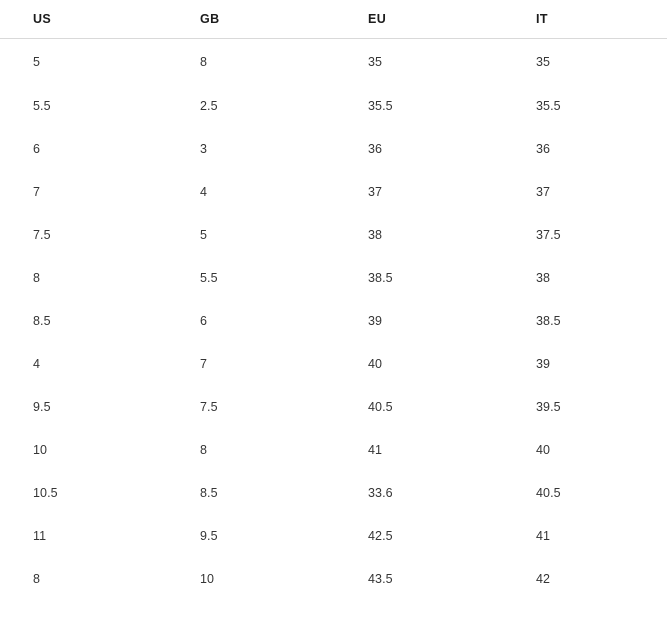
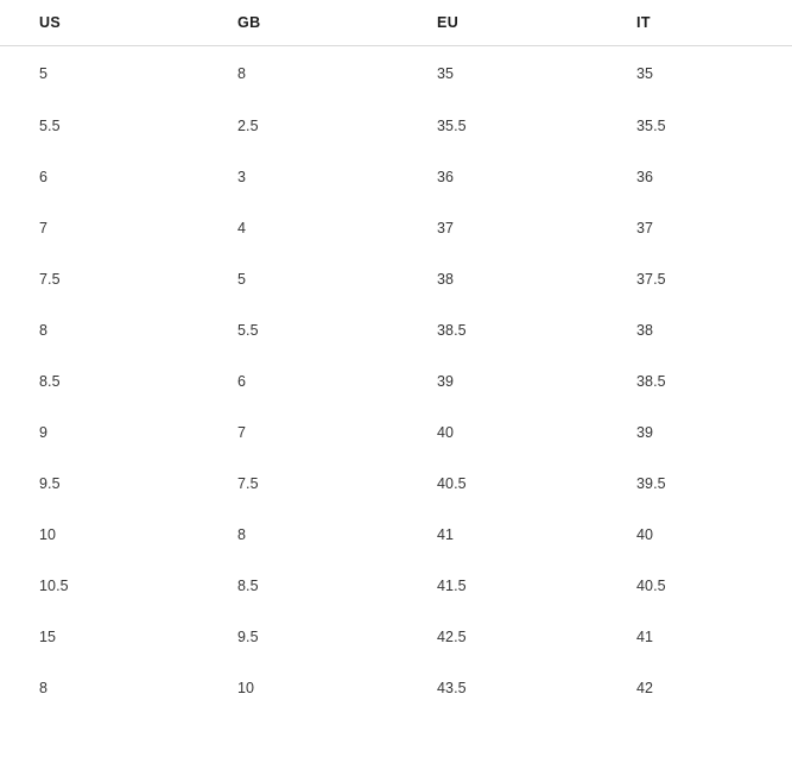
  US	GB	EU	IT
  5	8	35	35
  5.5	2.5	35.5	35.5
  6	3	36	36
  7	4	37	37
  7.5	5	38	37.5
  8	5.5	38.5	38
  8.5	6	39	38.5
- 4	7	40	39
+ 9	7	40	39
  9.5	7.5	40.5	39.5
  10	8	41	40
- 10.5	8.5	33.6	40.5
+ 10.5	8.5	41.5	40.5
- 11	9.5	42.5	41
+ 15	9.5	42.5	41
  8	10	43.5	42
